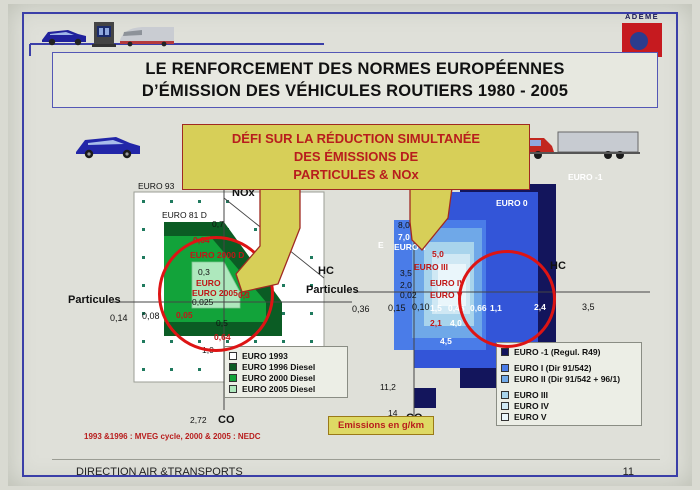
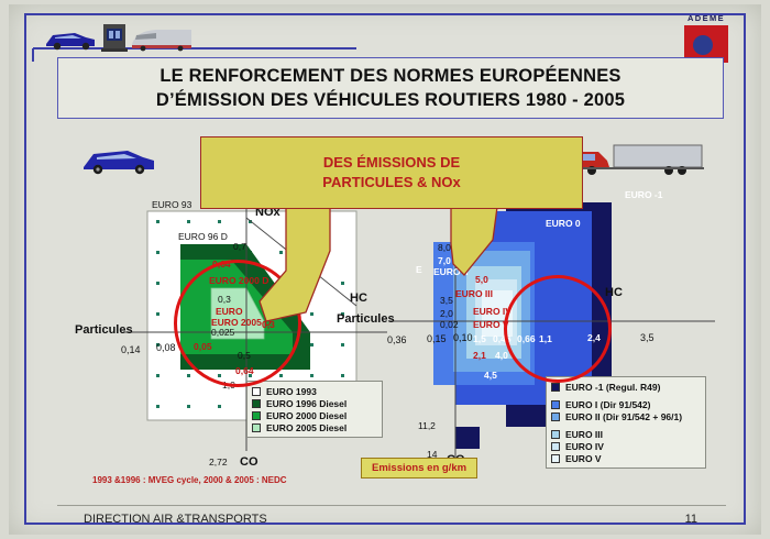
  ADEME
  LE RENFORCEMENT DES NORMES EUROPÉENNES
  D’ÉMISSION DES VÉHICULES ROUTIERS 1980 - 2005
- DÉFI SUR LA RÉDUCTION SIMULTANÉE
  DES ÉMISSIONS DE
  PARTICULES & NOx
  EURO 93
  NOx
- EURO 81 D
+ EURO 96 D
  0,7
  0,64
  EURO 2000 D
  0,3
  EURO
  EURO 2005 D
  0,3
  0,025
  Particules
  0,14
  0,08
  0,05
  0,5
  0,64
  1,0
  HC
  2,72
  CO
  EURO 1993
  EURO 1996 Diesel
  EURO 2000 Diesel
  EURO 2005 Diesel
  EURO -1
  EURO 0
  8,0
  7,0
  E
  5,0
  EURO III
  3,5
  2,0
  EURO IV
  0,02
  EURO V
  Particules
  0,36
  0,15
  0,10
  1,5
  0,46
  0,66
  1,1
  2,4
  3,5
  HC
  2,1
  4,0
  4,5
  11,2
  14
  EURO -1 (Regul. R49)
  EURO I (Dir 91/542)
  EURO II (Dir 91/542 + 96/1)
  EURO III
  EURO IV
  EURO V
  Emissions en g/km
  1993 &1996 : MVEG cycle, 2000 & 2005 : NEDC
  DIRECTION AIR &TRANSPORTS
  11
